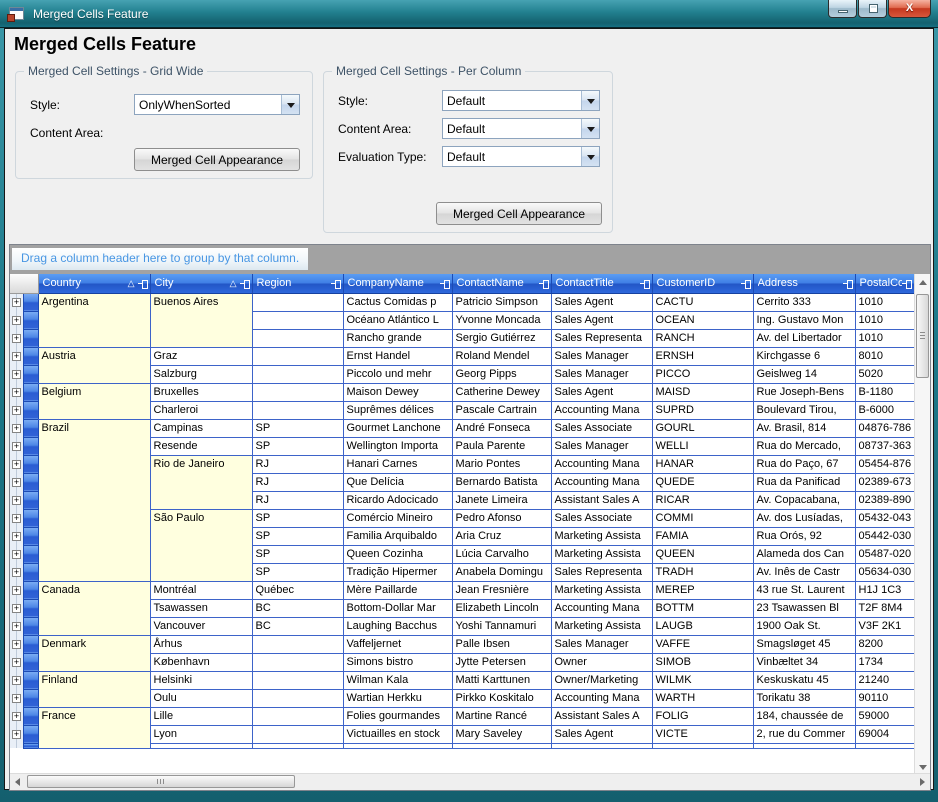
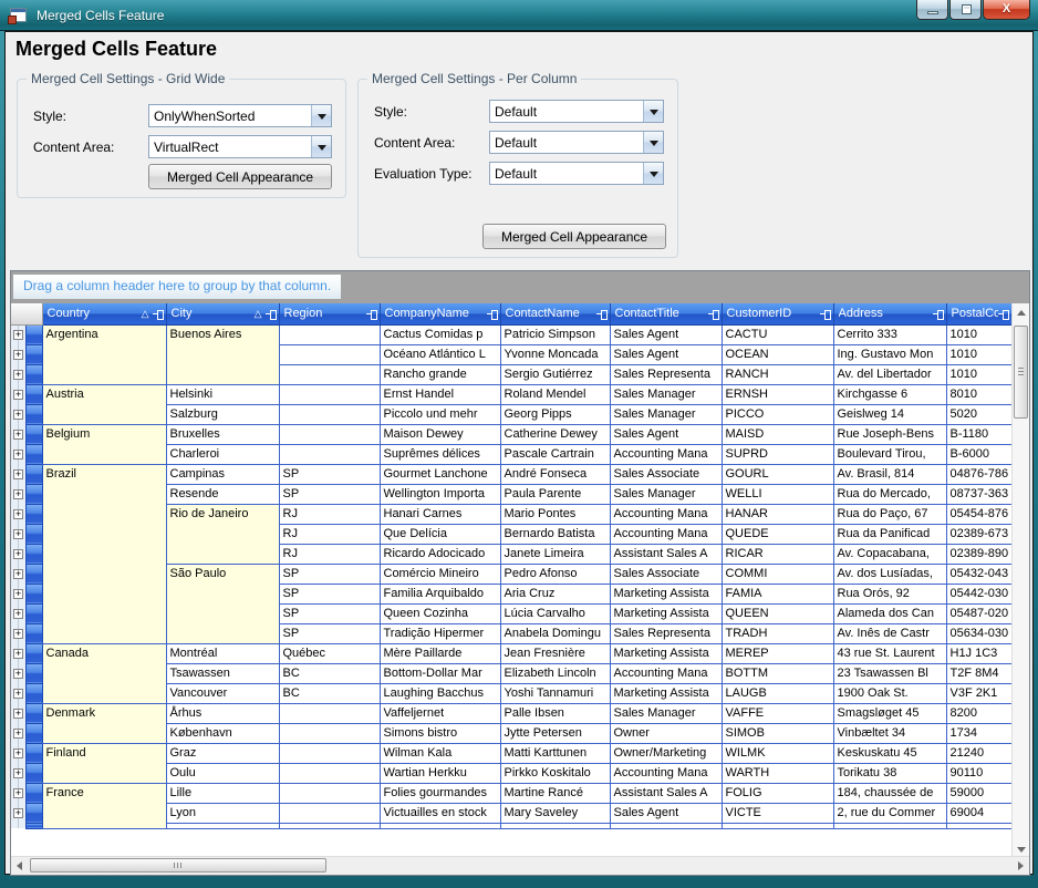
  Merged Cells Feature
  Merged Cells Feature
  Merged Cell Settings - Grid Wide
  Style:
  OnlyWhenSorted
  Content Area:
+ VirtualRect
  Merged Cell Appearance
  Merged Cell Settings - Per Column
  Style:
  Default
  Content Area:
  Default
  Evaluation Type:
  Default
  Merged Cell Appearance
  Drag a column header here to group by that column.
  	Country △	City △	Region	CompanyName	ContactName	ContactTitle	CustomerID	Address	PostalC
  +		Argentina	Buenos Aires		Cactus Comidas p	Patricio Simpson	Sales Agent	CACTU	Cerrito 333	1010
  +			Océano Atlántico L	Yvonne Moncada	Sales Agent	OCEAN	Ing. Gustavo Mon	1010
  +			Rancho grande	Sergio Gutiérrez	Sales Representa	RANCH	Av. del Libertador	1010
- +		Austria	Graz		Ernst Handel	Roland Mendel	Sales Manager	ERNSH	Kirchgasse 6	8010
+ +		Austria	Helsinki		Ernst Handel	Roland Mendel	Sales Manager	ERNSH	Kirchgasse 6	8010
  +		Salzburg		Piccolo und mehr	Georg Pipps	Sales Manager	PICCO	Geislweg 14	5020
  +		Belgium	Bruxelles		Maison Dewey	Catherine Dewey	Sales Agent	MAISD	Rue Joseph-Bens	B-1180
  +		Charleroi		Suprêmes délices	Pascale Cartrain	Accounting Mana	SUPRD	Boulevard Tirou,	B-6000
  +		Brazil	Campinas	SP	Gourmet Lanchone	André Fonseca	Sales Associate	GOURL	Av. Brasil, 814	04876-786
  +		Resende	SP	Wellington Importa	Paula Parente	Sales Manager	WELLI	Rua do Mercado,	08737-363
  +		Rio de Janeiro	RJ	Hanari Carnes	Mario Pontes	Accounting Mana	HANAR	Rua do Paço, 67	05454-876
  +		RJ	Que Delícia	Bernardo Batista	Accounting Mana	QUEDE	Rua da Panificad	02389-673
  +		RJ	Ricardo Adocicado	Janete Limeira	Assistant Sales A	RICAR	Av. Copacabana,	02389-890
  +		São Paulo	SP	Comércio Mineiro	Pedro Afonso	Sales Associate	COMMI	Av. dos Lusíadas,	05432-043
  +		SP	Familia Arquibaldo	Aria Cruz	Marketing Assista	FAMIA	Rua Orós, 92	05442-030
  +		SP	Queen Cozinha	Lúcia Carvalho	Marketing Assista	QUEEN	Alameda dos Can	05487-020
  +		SP	Tradição Hipermer	Anabela Domingu	Sales Representa	TRADH	Av. Inês de Castr	05634-030
  +		Canada	Montréal	Québec	Mère Paillarde	Jean Fresnière	Marketing Assista	MEREP	43 rue St. Laurent	H1J 1C3
  +		Tsawassen	BC	Bottom-Dollar Mar	Elizabeth Lincoln	Accounting Mana	BOTTM	23 Tsawassen Bl	T2F 8M4
  +		Vancouver	BC	Laughing Bacchus	Yoshi Tannamuri	Marketing Assista	LAUGB	1900 Oak St.	V3F 2K1
  +		Denmark	Århus		Vaffeljernet	Palle Ibsen	Sales Manager	VAFFE	Smagsløget 45	8200
  +		København		Simons bistro	Jytte Petersen	Owner	SIMOB	Vinbæltet 34	1734
- +		Finland	Helsinki		Wilman Kala	Matti Karttunen	Owner/Marketing	WILMK	Keskuskatu 45	21240
+ +		Finland	Graz		Wilman Kala	Matti Karttunen	Owner/Marketing	WILMK	Keskuskatu 45	21240
  +		Oulu		Wartian Herkku	Pirkko Koskitalo	Accounting Mana	WARTH	Torikatu 38	90110
  +		France	Lille		Folies gourmandes	Martine Rancé	Assistant Sales A	FOLIG	184, chaussée de	59000
  +		Lyon		Victuailles en stock	Mary Saveley	Sales Agent	VICTE	2, rue du Commer	69004
